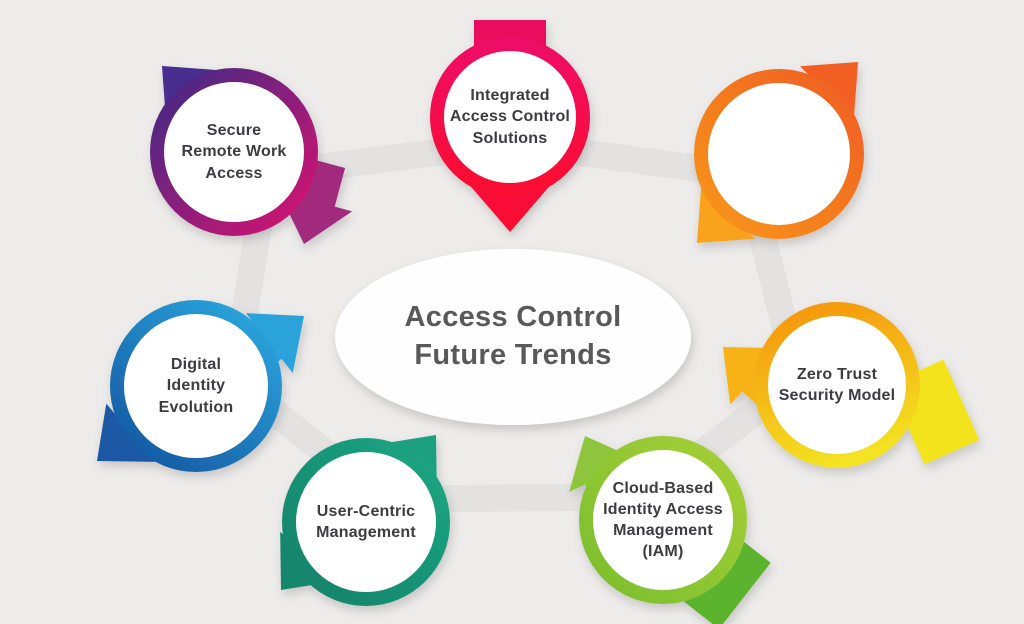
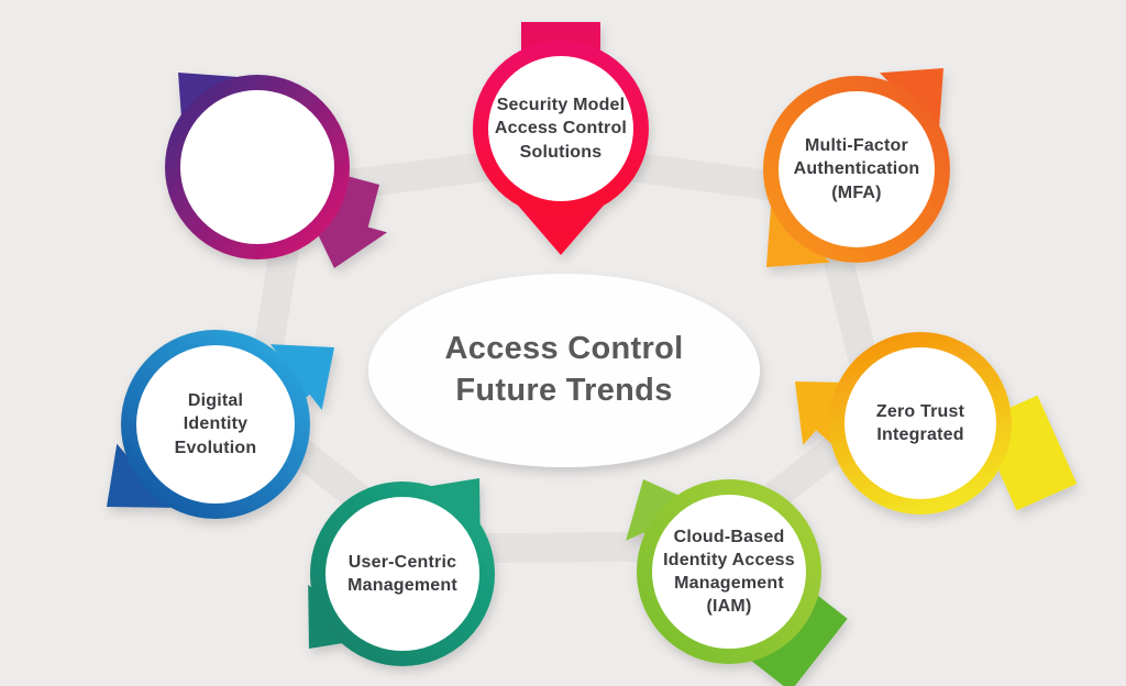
  Access Control
  Future Trends
- Secure
- Remote Work
- Access
- Integrated
+ Security Model
  Access Control
  Solutions
+ Multi-Factor
+ Authentication
+ (MFA)
  Zero Trust
- Security Model
+ Integrated
  Cloud-Based
  Identity Access
  Management
  (IAM)
  User-Centric
  Management
  Digital
  Identity
  Evolution
